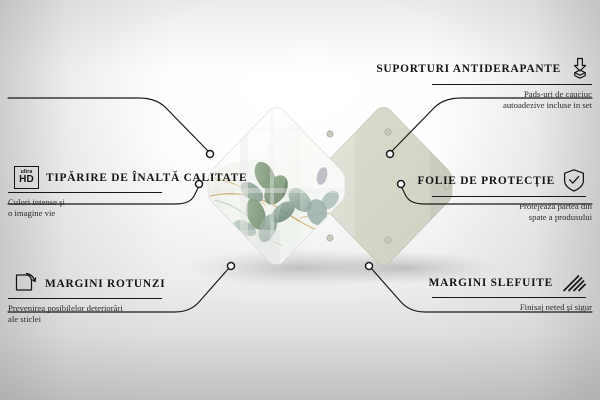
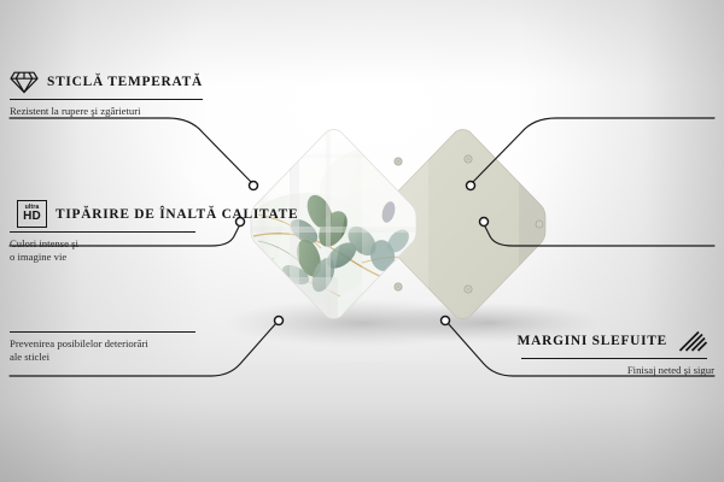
+ STICLĂ TEMPERATĂ
+ Rezistent la rupere şi zgârieturi
  HD
  TIPĂRIRE DE ÎNALTĂ CALITATE
  Culori intense şi
  o imagine vie
- MARGINI ROTUNZI
  Prevenirea posibilelor deteriorări
  ale sticlei
- SUPORTURI ANTIDERAPANTE
- Pads-uri de cauciuc
- autoadezive incluse in set
- FOLIE DE PROTECŢIE
- Protejează partea din
- spate a produsului
  MARGINI SLEFUITE
  Finisaj neted şi sigur
